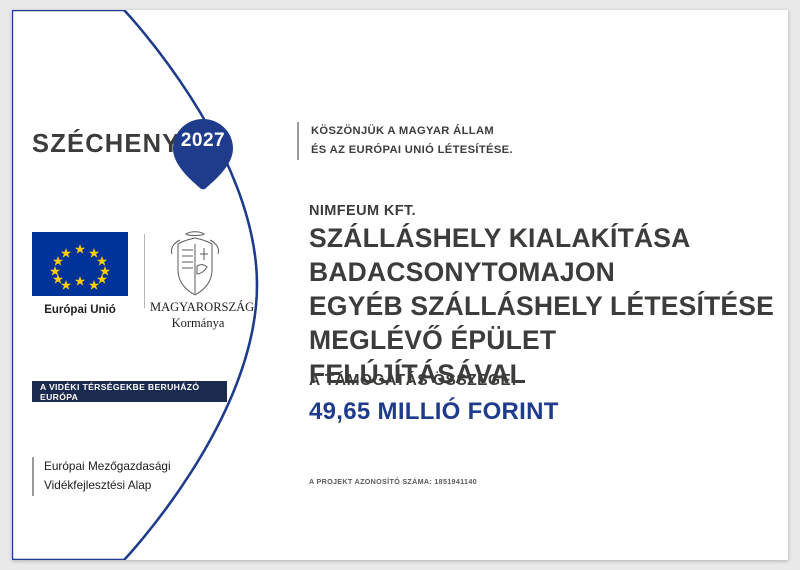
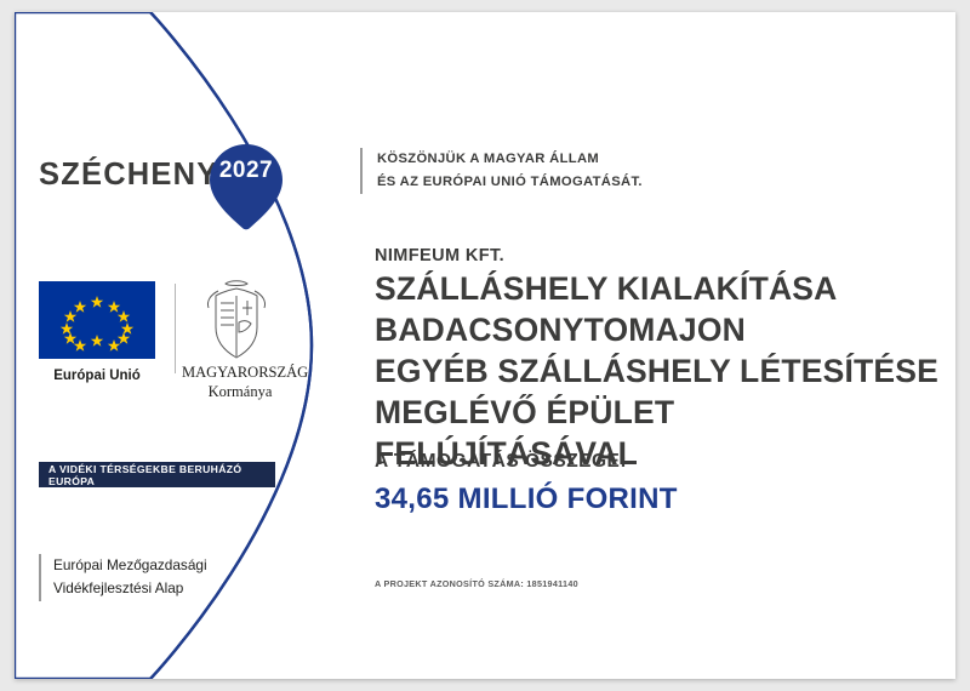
  SZÉCHENY
  2027
  Európai Unió
  MAGYARORSZÁG
  Kormánya
  A VIDÉKI TÉRSÉGEKBE BERUHÁZÓ EURÓPA
  Európai Mezőgazdasági
  Vidékfejlesztési Alap
  KÖSZÖNJÜK A MAGYAR ÁLLAM
- ÉS AZ EURÓPAI UNIÓ LÉTESÍTÉSE.
+ ÉS AZ EURÓPAI UNIÓ TÁMOGATÁSÁT.
  NIMFEUM KFT.
  SZÁLLÁSHELY KIALAKÍTÁSA
  BADACSONYTOMAJON
  EGYÉB SZÁLLÁSHELY LÉTESÍTÉSE
  MEGLÉVŐ ÉPÜLET FELÚJÍTÁSÁVAL
  A TÁMOGATÁS ÖSSZEGE:
- 49,65 MILLIÓ FORINT
+ 34,65 MILLIÓ FORINT
  A PROJEKT AZONOSÍTÓ SZÁMA: 1851941140
